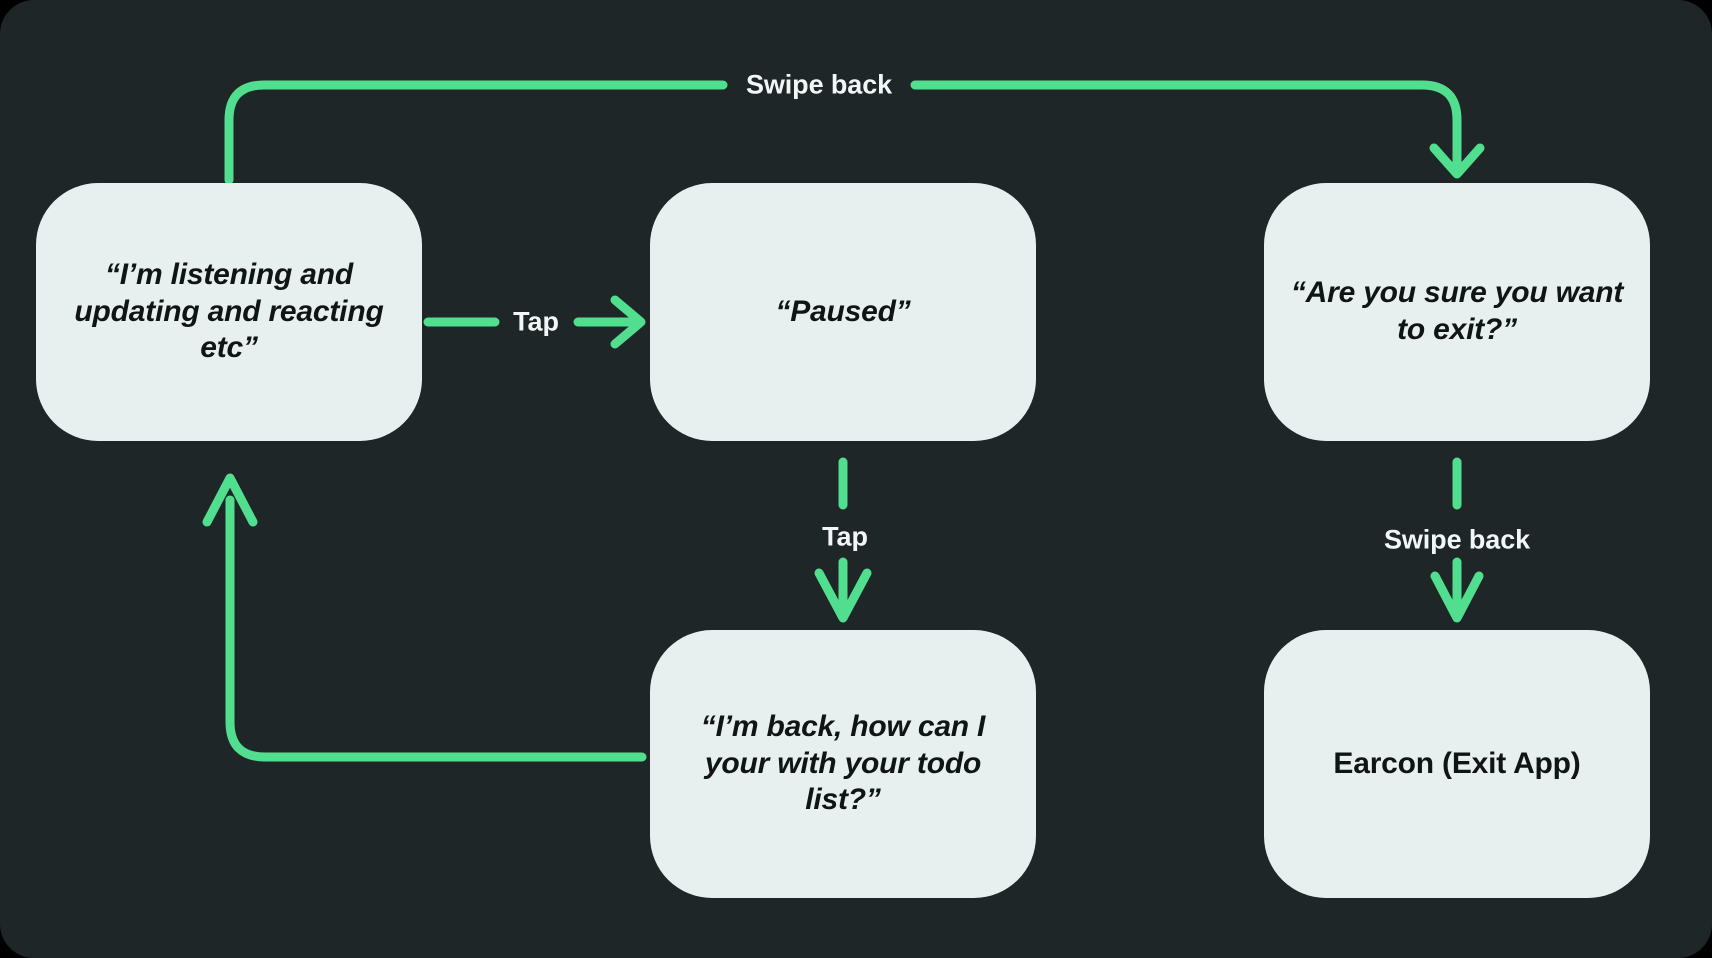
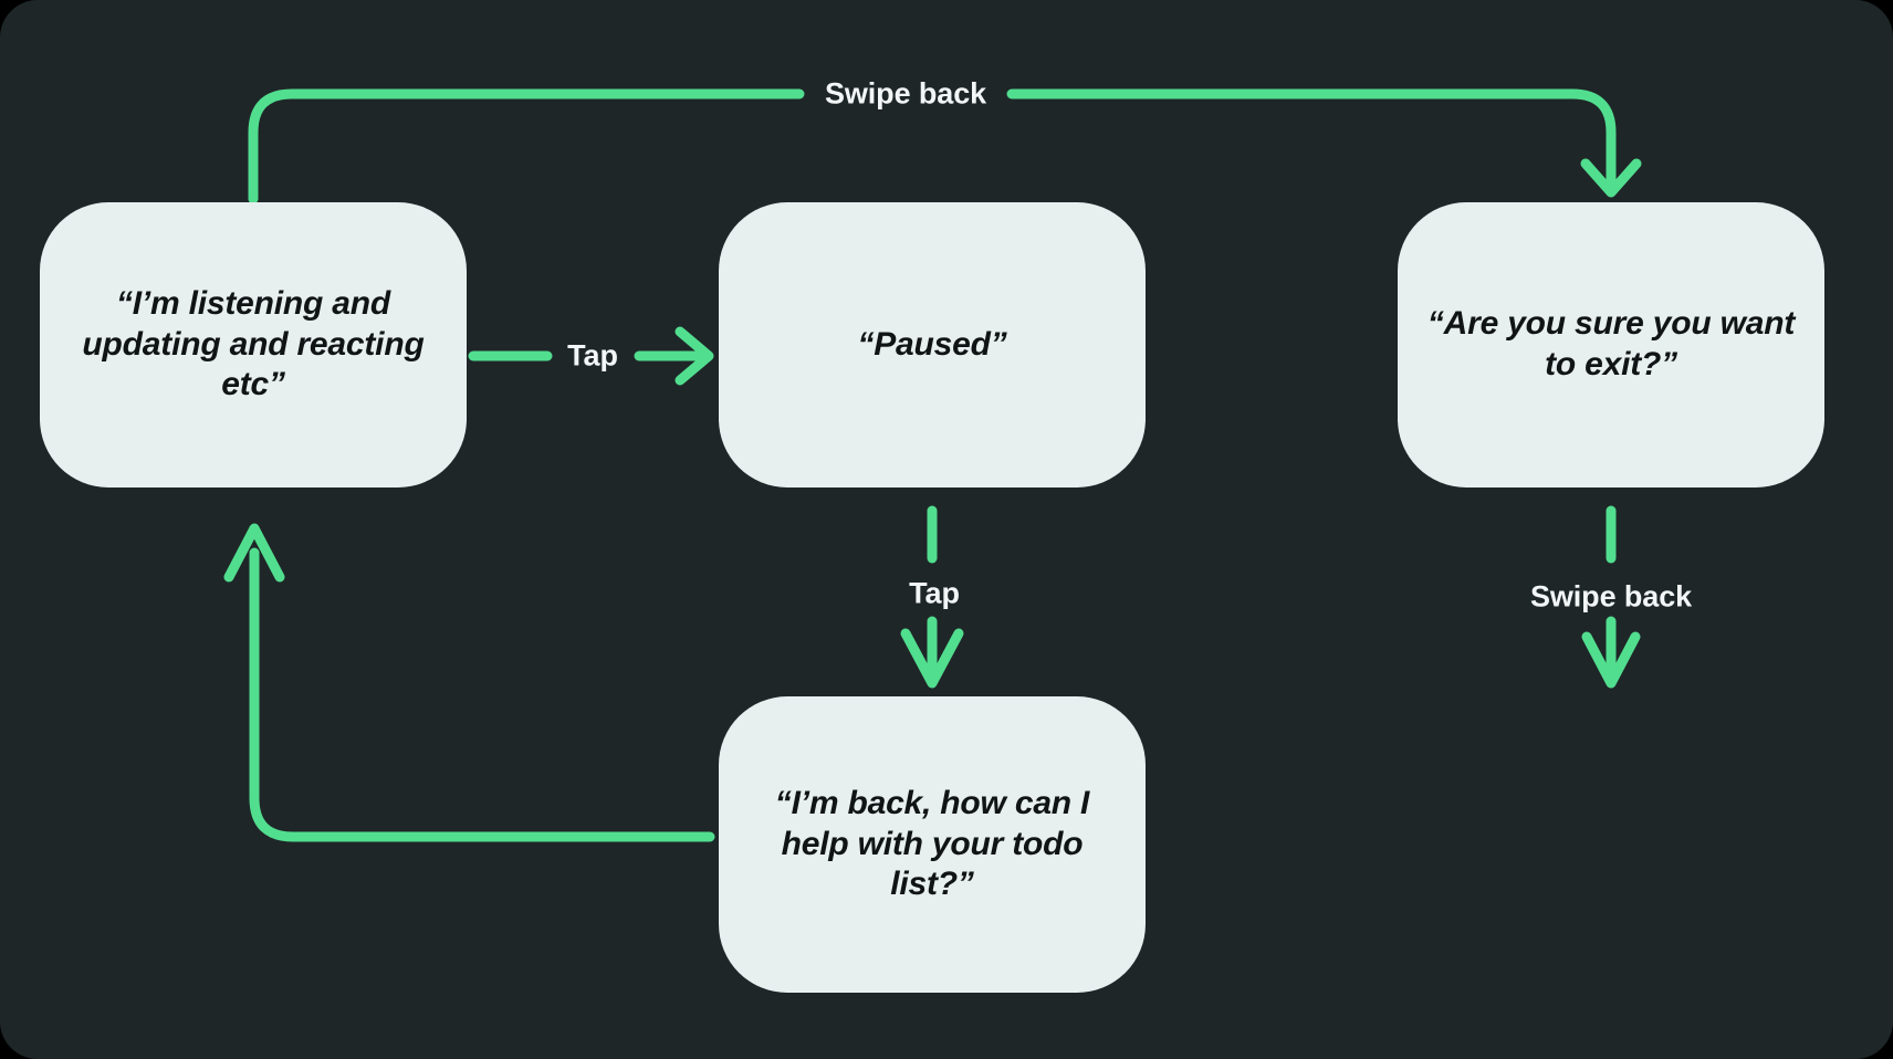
  “I’m listening and updating and reacting etc”
  “Paused”
  “Are you sure you want to exit?”
- “I’m back, how can I your with your todo list?”
+ “I’m back, how can I help with your todo list?”
- Earcon (Exit App)
  Swipe back
  Tap
  Tap
  Swipe back
